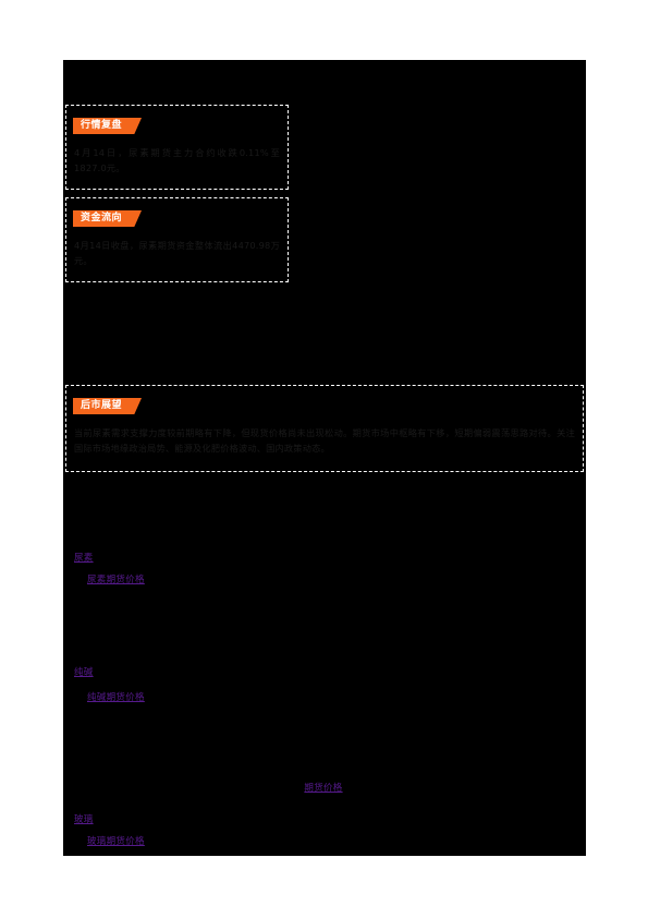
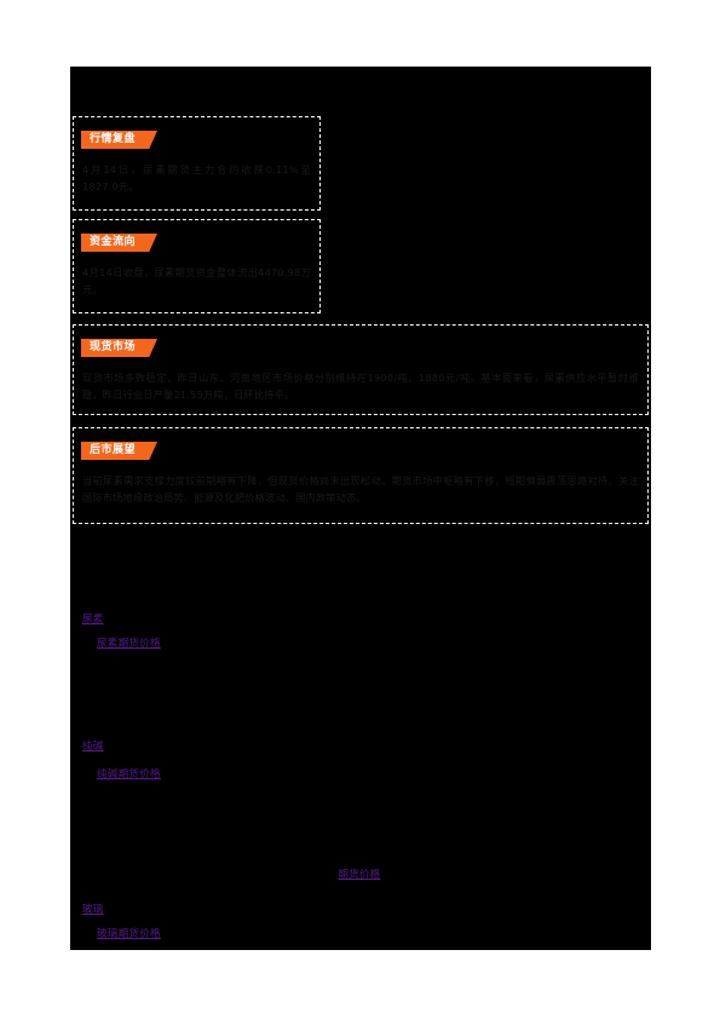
  行情复盘
  4月14日，尿素期货主力合约收跌0.11%至
  资金流向
  4月14日收盘，尿素期货资金整体流出4470.98万
+ 现货市场
+ 现货市场多数稳定，昨日山东、河南地区市场价格分别维持在1900/吨、1880元/吨。基本面来看，尿素供应水平暂时维稳，昨日行业日产量21.55万吨，日环比持平。
  后市展望
  当前尿素需求支撑力度较前期略有下降，但现货价格尚未出现松动。期货市场中枢略有下移，短期偏弱震荡思路对待。关注国际市场地缘政治局势、能源及化肥价格波动、国内政策动态。
  尿素
  尿素期货价格
  纯碱
  纯碱期货价格
  期货价格
  玻璃
  玻璃期货价格
